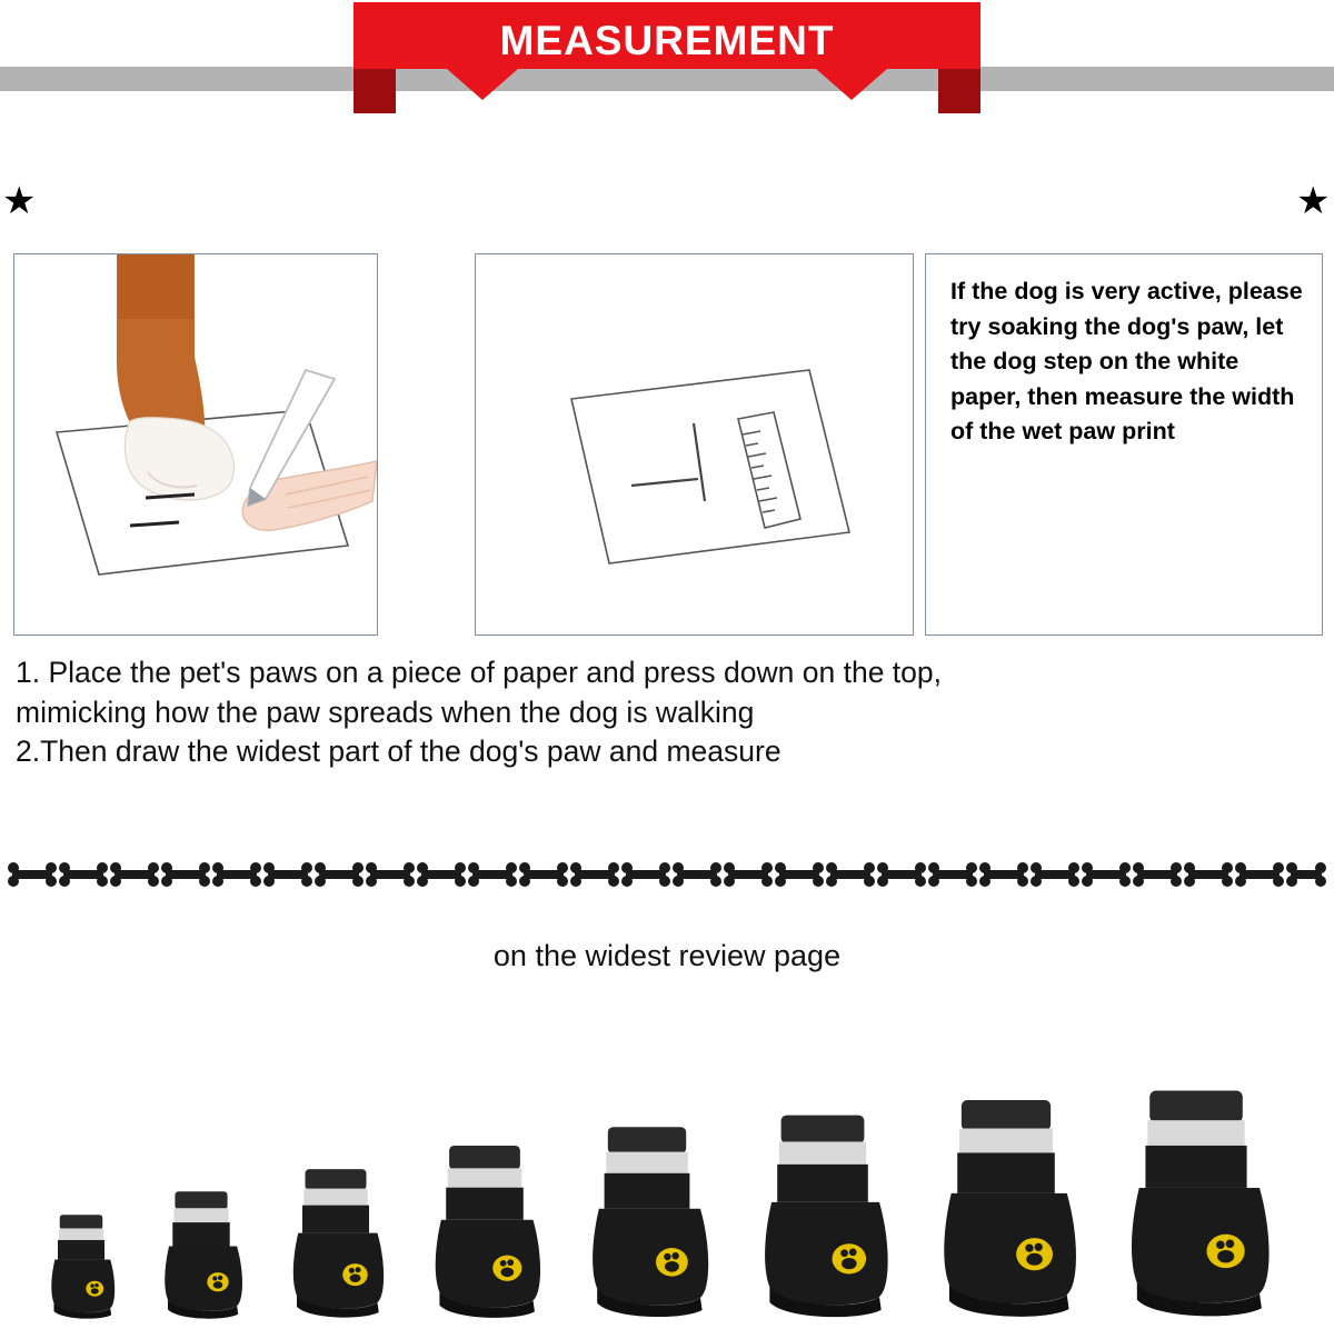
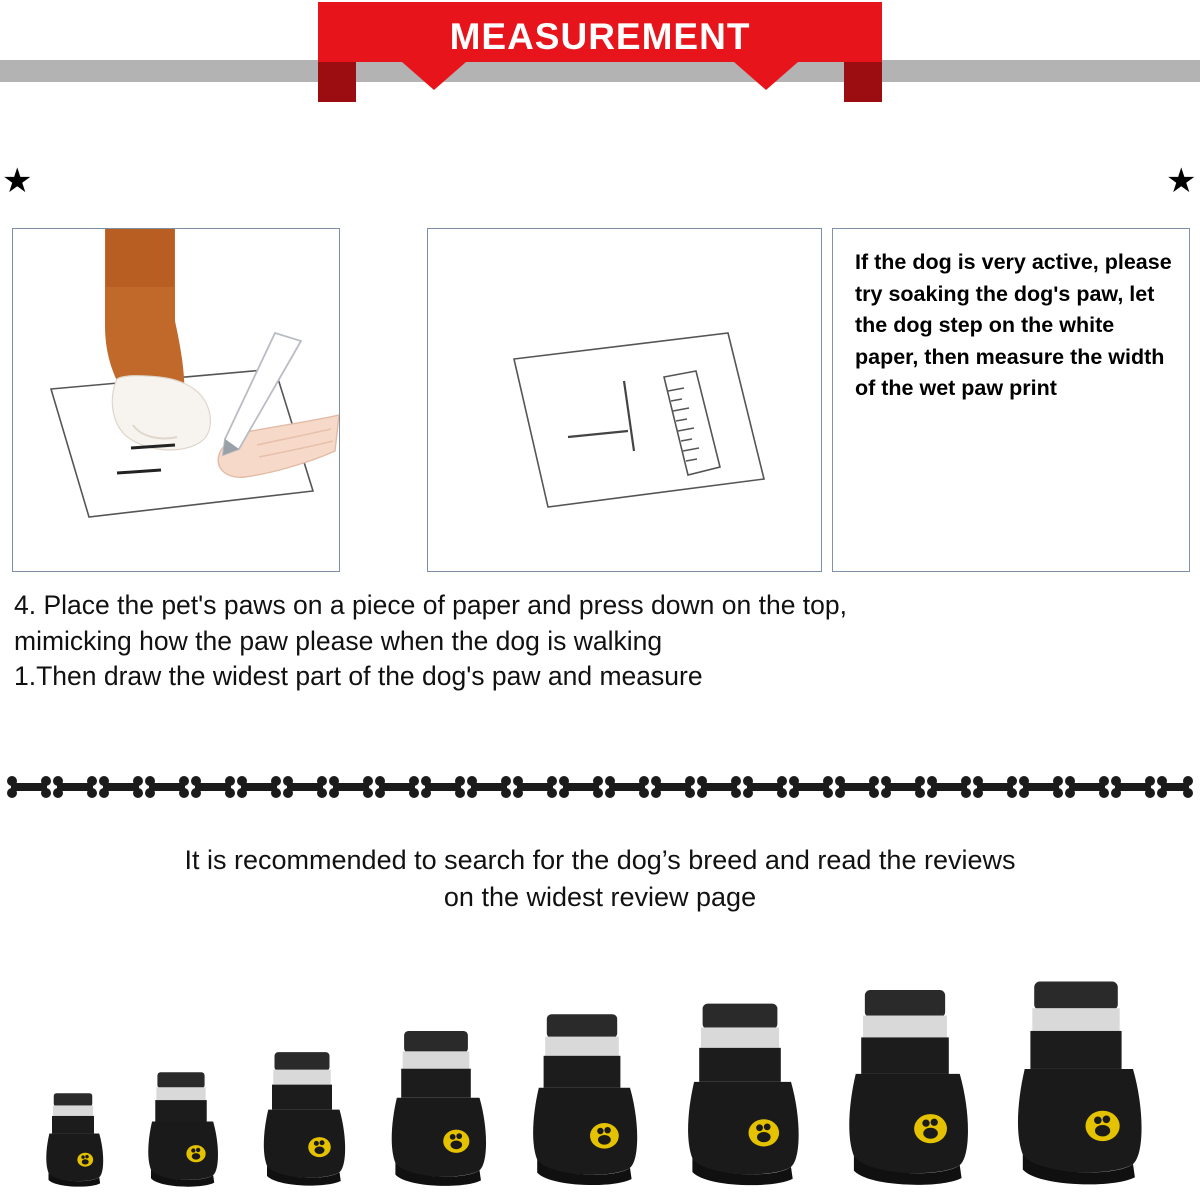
  MEASUREMENT
  ★
  ★
  If the dog is very active, please try soaking the dog's paw, let the dog step on the white paper, then measure the width of the wet paw print
- 1. Place the pet's paws on a piece of paper and press down on the top,
+ 4. Place the pet's paws on a piece of paper and press down on the top,
- mimicking how the paw spreads when the dog is walking
+ mimicking how the paw please when the dog is walking
- 2.Then draw the widest part of the dog's paw and measure
+ 1.Then draw the widest part of the dog's paw and measure
+ It is recommended to search for the dog’s breed and read the reviews
  on the widest review page
